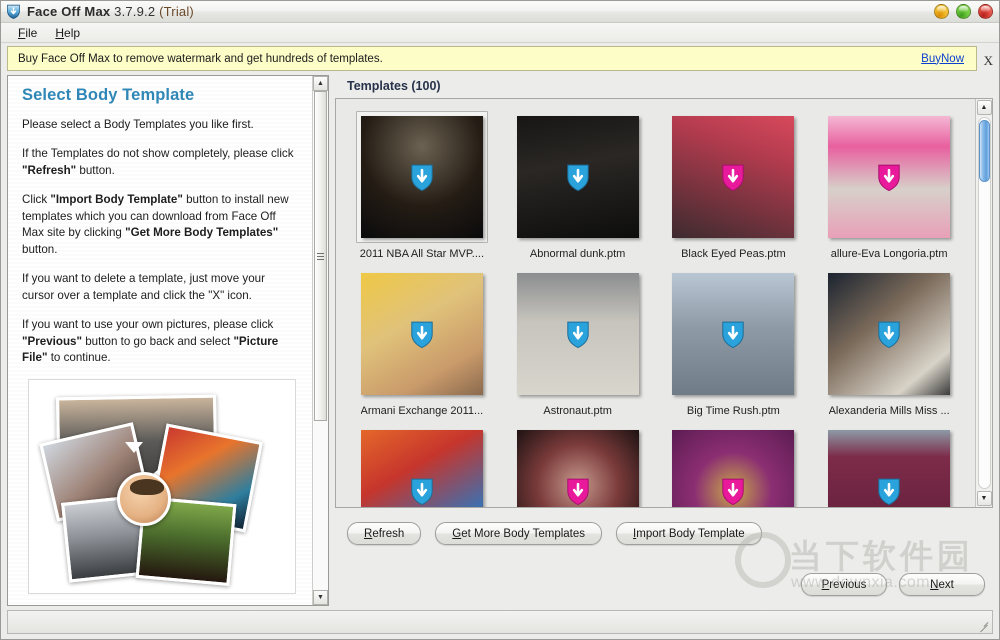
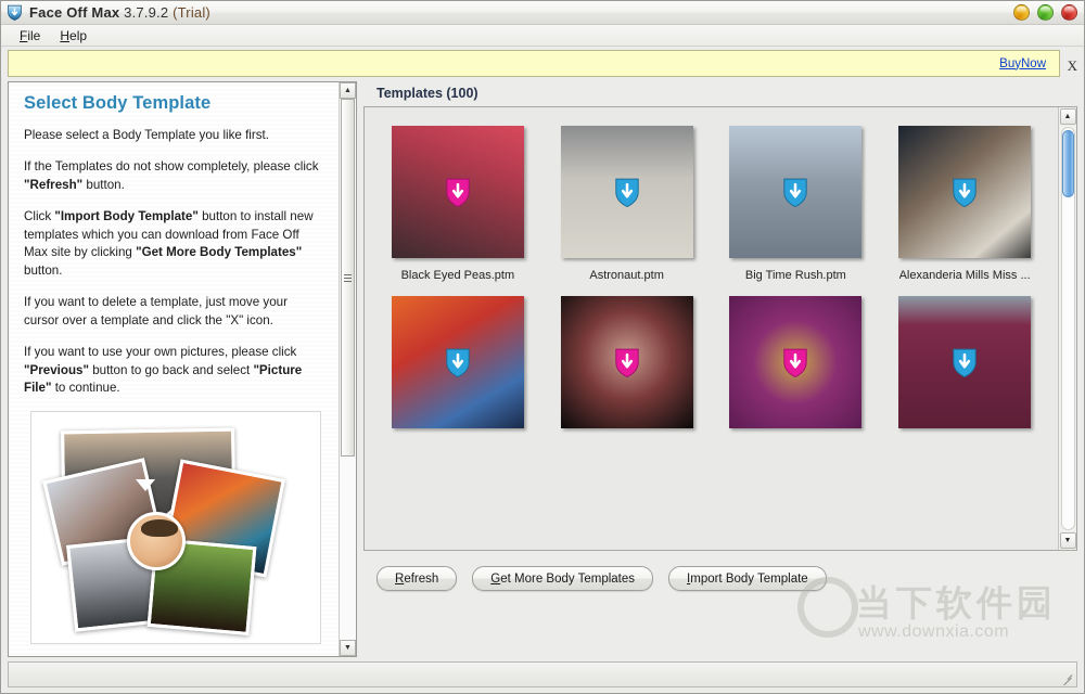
  Face Off Max 3.7.9.2 (Trial)
  File
  Help
- Buy Face Off Max to remove watermark and get hundreds of templates.
  BuyNow
  X
  Select Body Template
- Please select a Body Templates you like first.
+ Please select a Body Template you like first.
  If the Templates do not show completely, please click "Refresh" button.
  Click "Import Body Template" button to install new templates which you can download from Face Off Max site by clicking "Get More Body Templates" button.
  If you want to delete a template, just move your cursor over a template and click the "X" icon.
  If you want to use your own pictures, please click "Previous" button to go back and select "Picture File" to continue.
  Templates (100)
- 2011 NBA All Star MVP....
- Abnormal dunk.ptm
  Black Eyed Peas.ptm
- allure-Eva Longoria.ptm
- Armani Exchange 2011...
  Astronaut.ptm
  Big Time Rush.ptm
  Alexanderia Mills Miss ...
  R
  efresh
  G
  et More Body Templates
  I
  mport Body Template
- Previous
- Next
  当下软件园
  www.downxia.com
